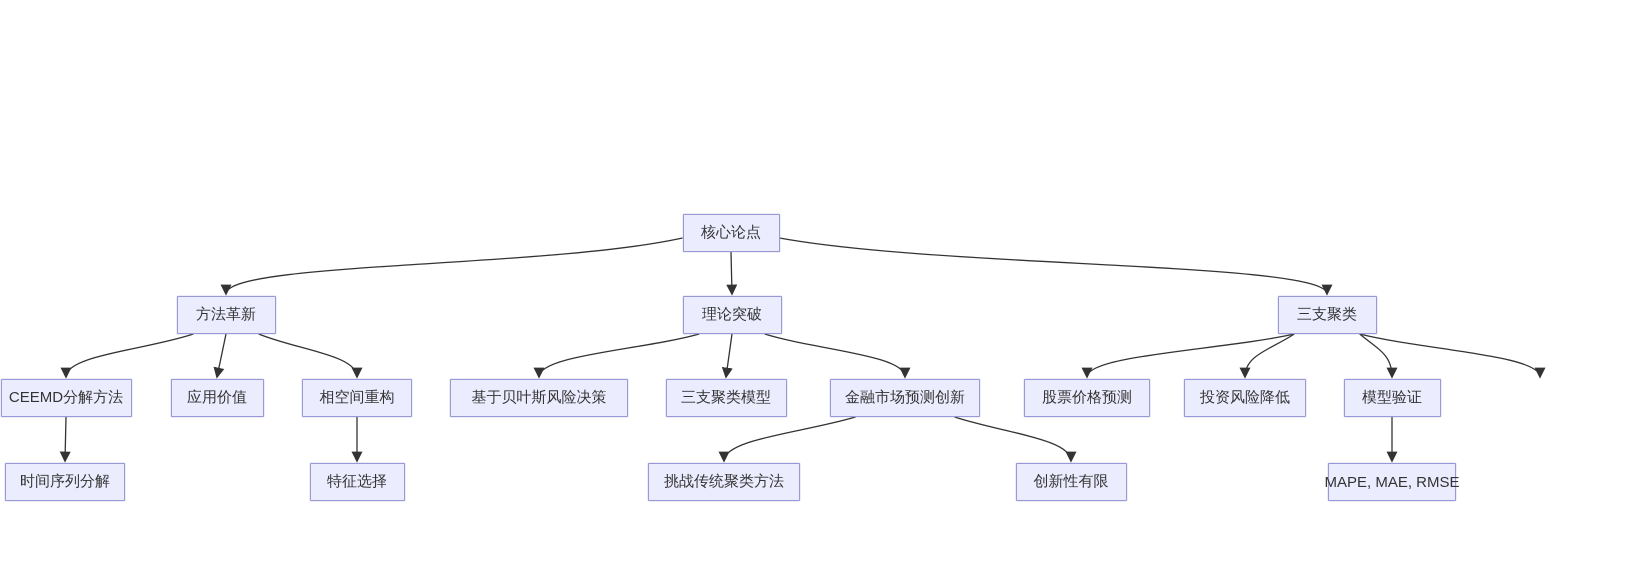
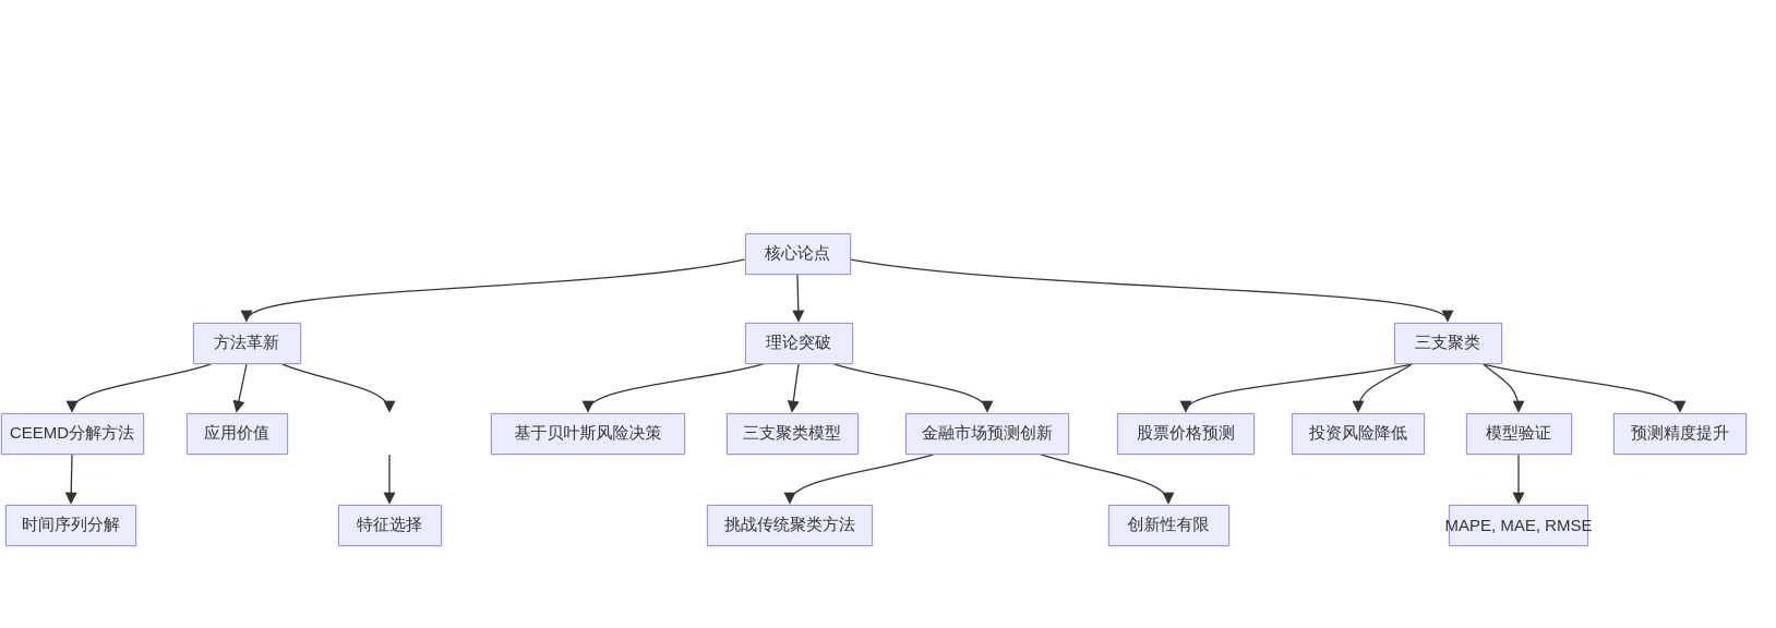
  核心论点
  方法革新
  理论突破
  三支聚类
  CEEMD分解方法
  应用价值
- 相空间重构
  基于贝叶斯风险决策
  三支聚类模型
  金融市场预测创新
  股票价格预测
  投资风险降低
  模型验证
+ 预测精度提升
  时间序列分解
  特征选择
  挑战传统聚类方法
  创新性有限
  MAPE, MAE, RMSE
